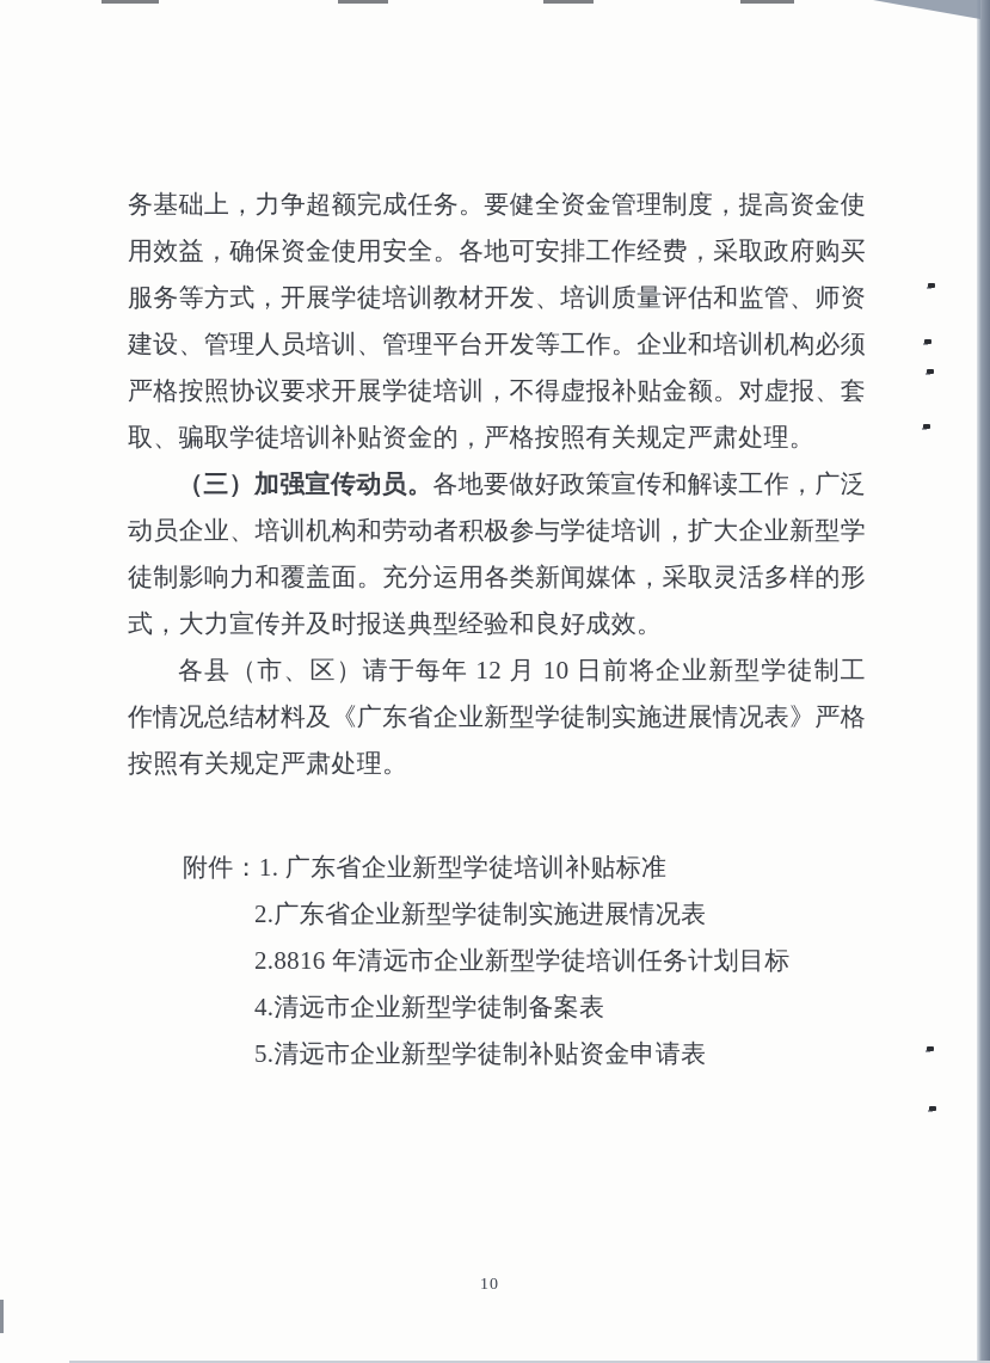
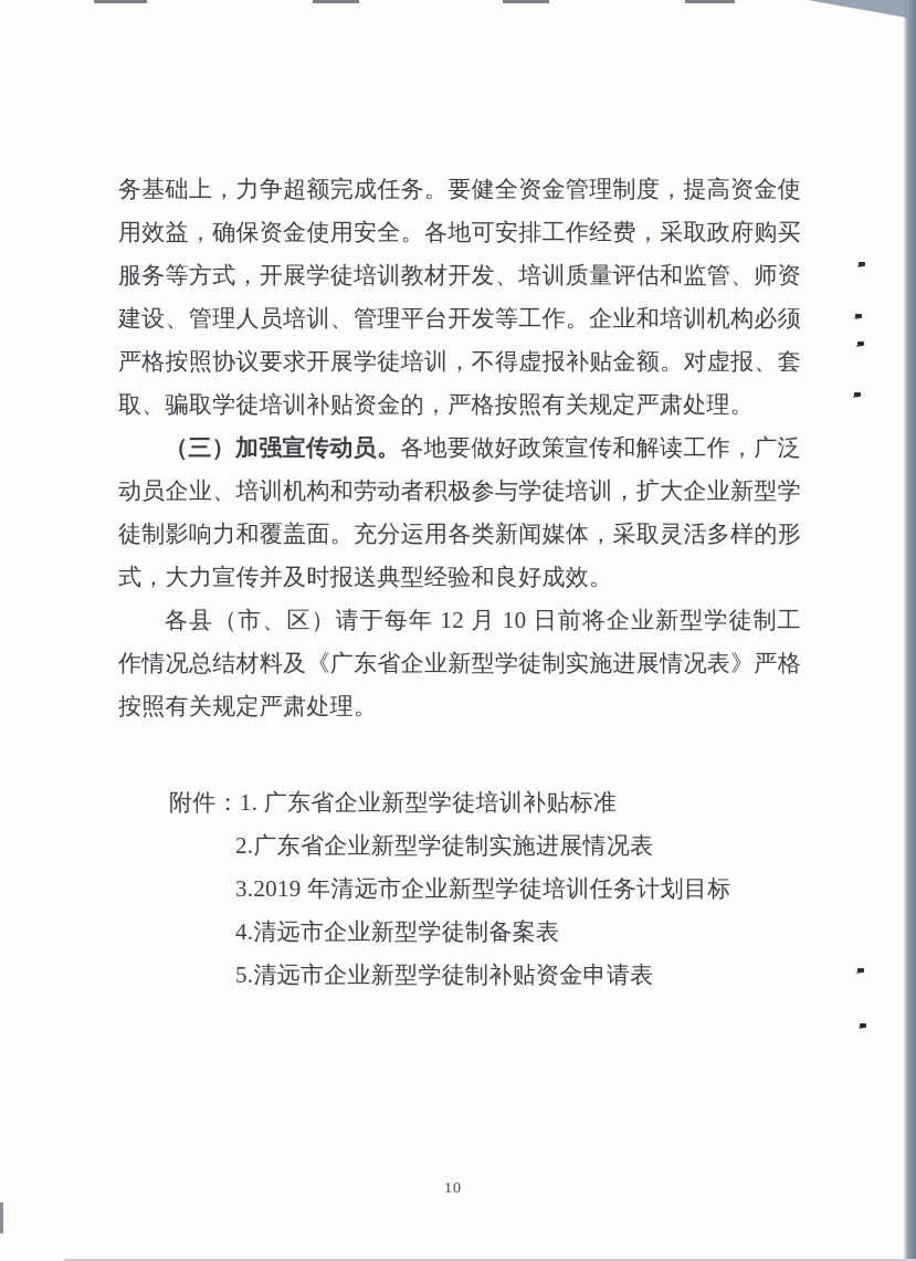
  务基础上，力争超额完成任务。要健全资金管理制度，提高资金使用效益，确保资金使用安全。各地可安排工作经费，采取政府购买服务等方式，开展学徒培训教材开发、培训质量评估和监管、师资建设、管理人员培训、管理平台开发等工作。企业和培训机构必须严格按照协议要求开展学徒培训，不得虚报补贴金额。对虚报、套取、骗取学徒培训补贴资金的，严格按照有关规定严肃处理。
  （三）加强宣传动员。各地要做好政策宣传和解读工作，广泛动员企业、培训机构和劳动者积极参与学徒培训，扩大企业新型学徒制影响力和覆盖面。充分运用各类新闻媒体，采取灵活多样的形式，大力宣传并及时报送典型经验和良好成效。
  各县（市、区）请于每年 12 月 10 日前将企业新型学徒制工作情况总结材料及《广东省企业新型学徒制实施进展情况表》严格按照有关规定严肃处理。
  附件：
  1. 广东省企业新型学徒培训补贴标准
  2.广东省企业新型学徒制实施进展情况表
- 2.8816 年清远市企业新型学徒培训任务计划目标
+ 3.2019 年清远市企业新型学徒培训任务计划目标
  4.清远市企业新型学徒制备案表
  5.清远市企业新型学徒制补贴资金申请表
  10
